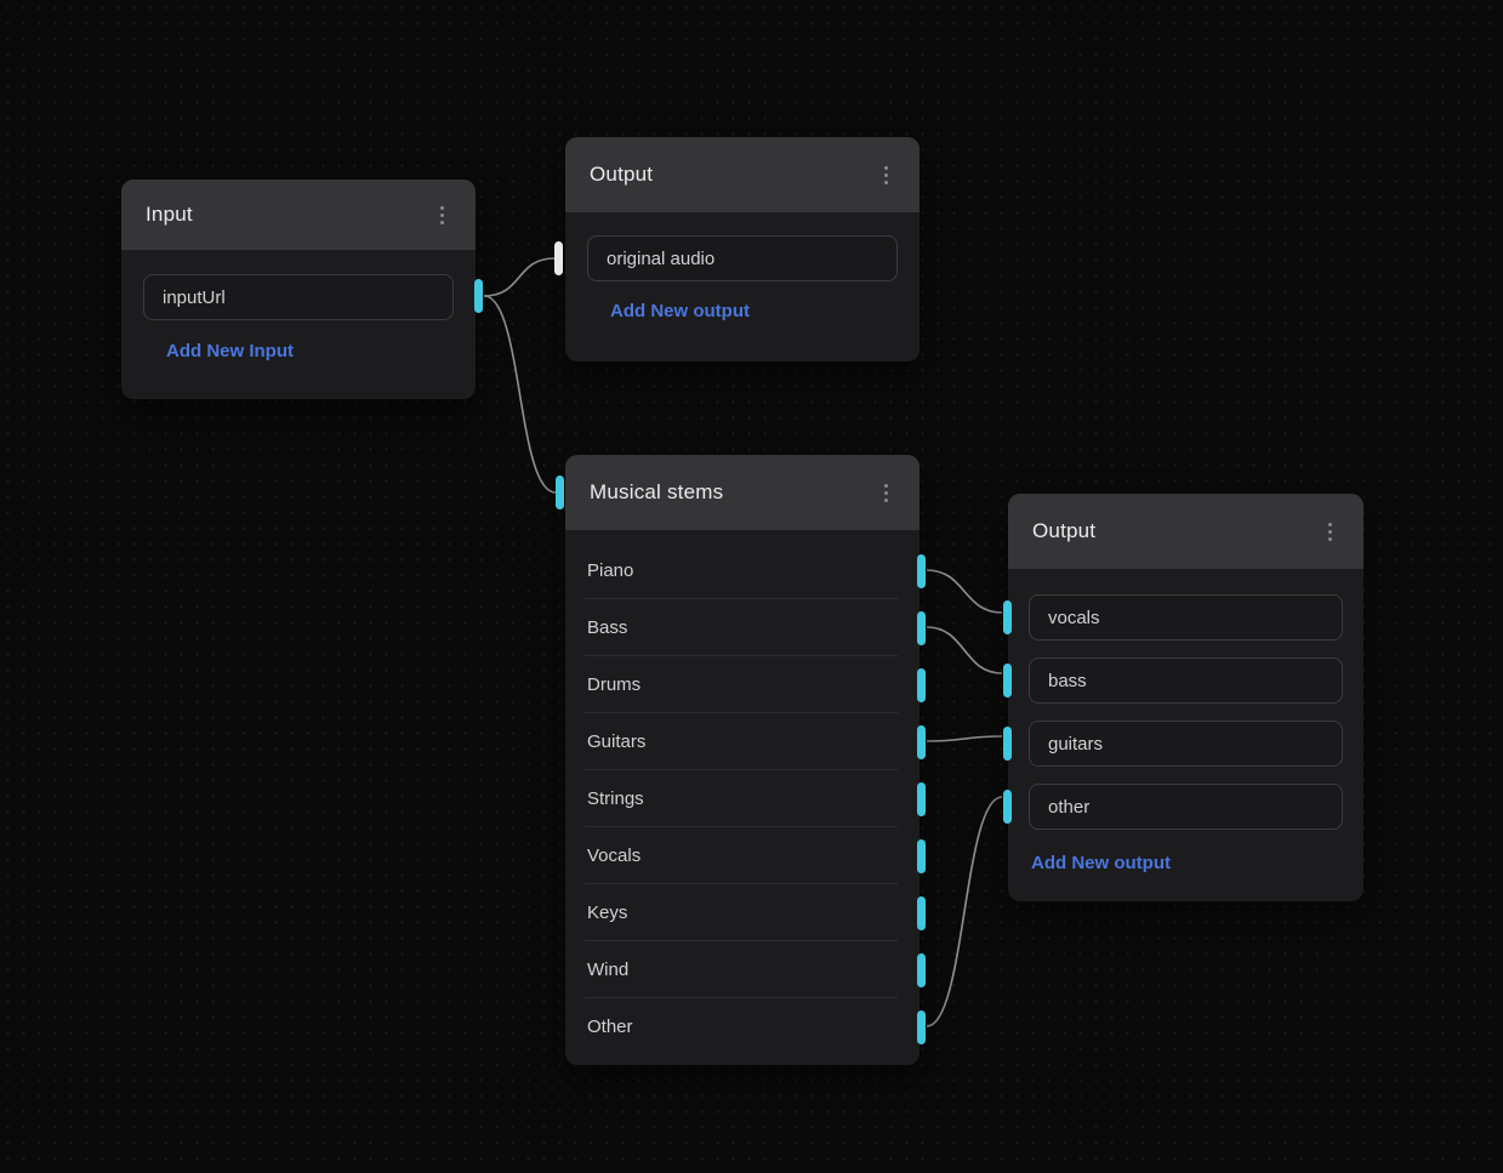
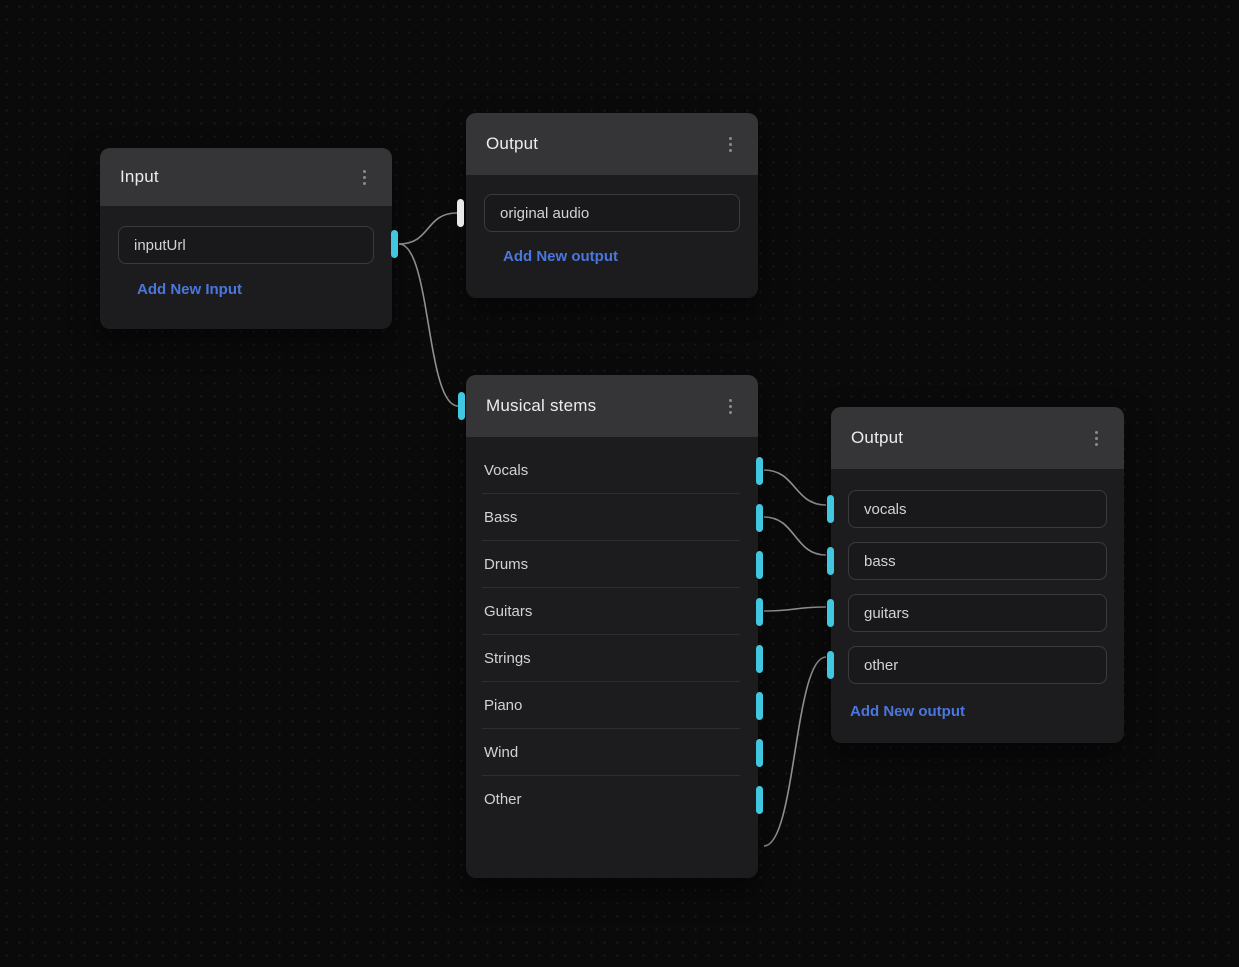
  Input
  inputUrl
  Add New Input
  Output
  original audio
  Add New output
  Musical stems
- Piano
+ Vocals
  Bass
  Drums
  Guitars
  Strings
- Vocals
+ Piano
- Keys
  Wind
  Other
  Output
  vocals
  bass
  guitars
  other
  Add New output
